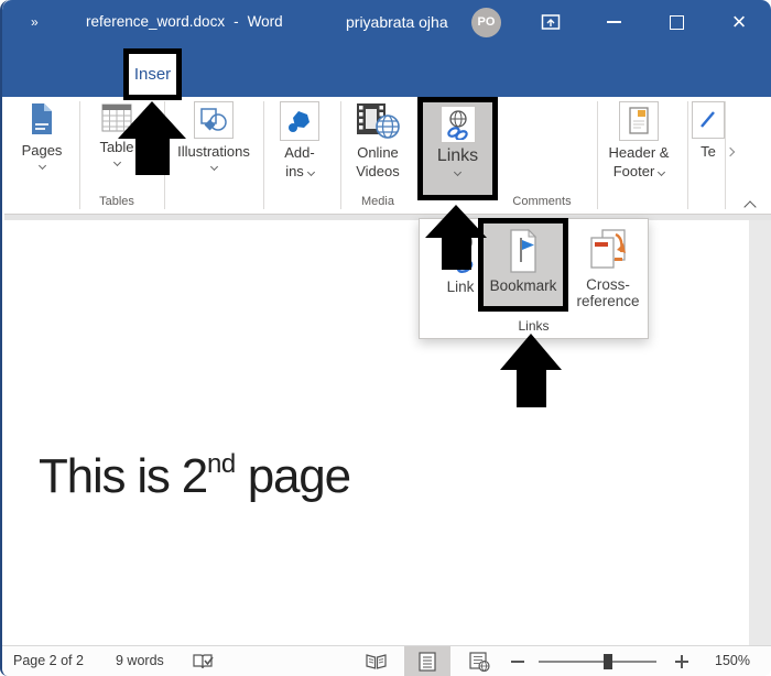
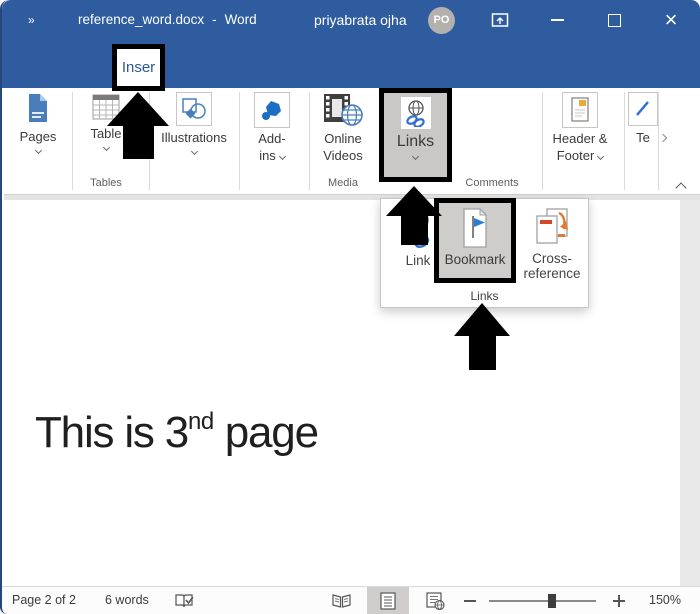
  »
  reference_word.docx
  -
  Word
  priyabrata ojha
  PO
  ×
  Pages
  Table
  Tables
  Illustrations
  Add-
  ins
  Online
  Videos
  Media
  Links
  Comments
  Header &
  Footer
  Te
- This is 2nd page
+ This is 3nd page
  Link
  Cross-
  reference
  Links
  Bookmark
  Inser
  Page 2 of 2
- 9 words
+ 6 words
  150%
